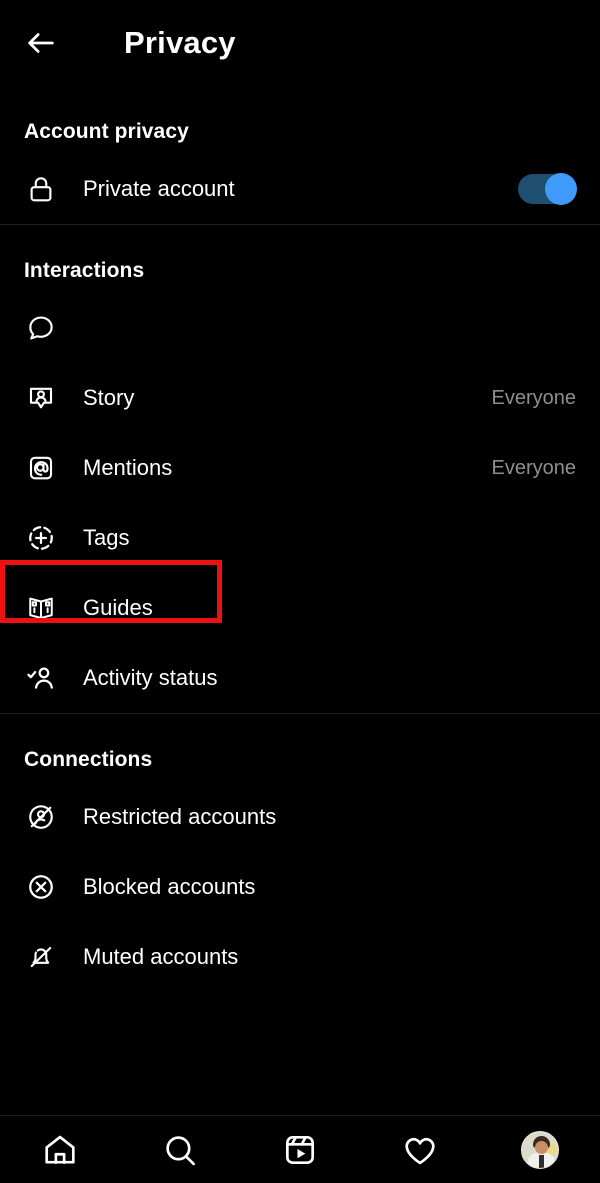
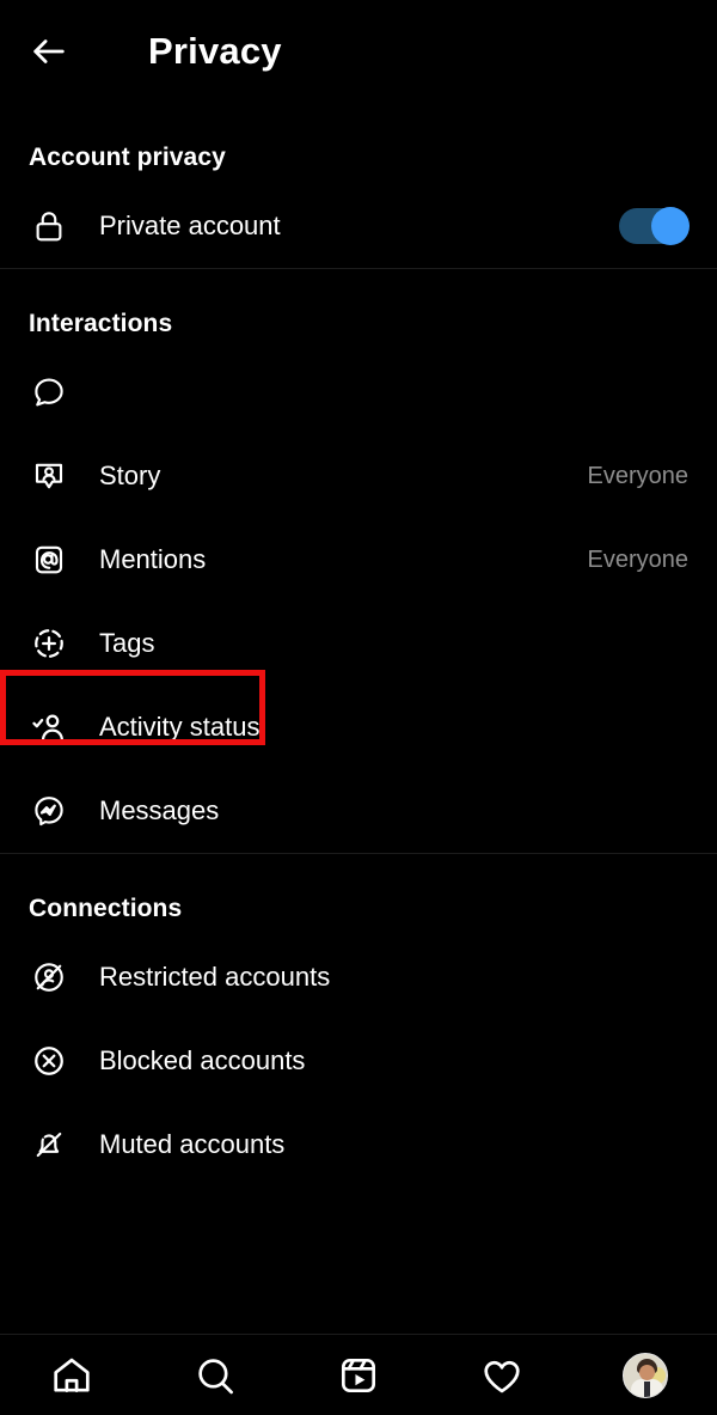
  Privacy
  Account privacy
  Private account
  Interactions
  Story
  Everyone
  Mentions
  Everyone
  Tags
- Guides
  Activity status
+ Messages
  Connections
  Restricted accounts
  Blocked accounts
  Muted accounts
